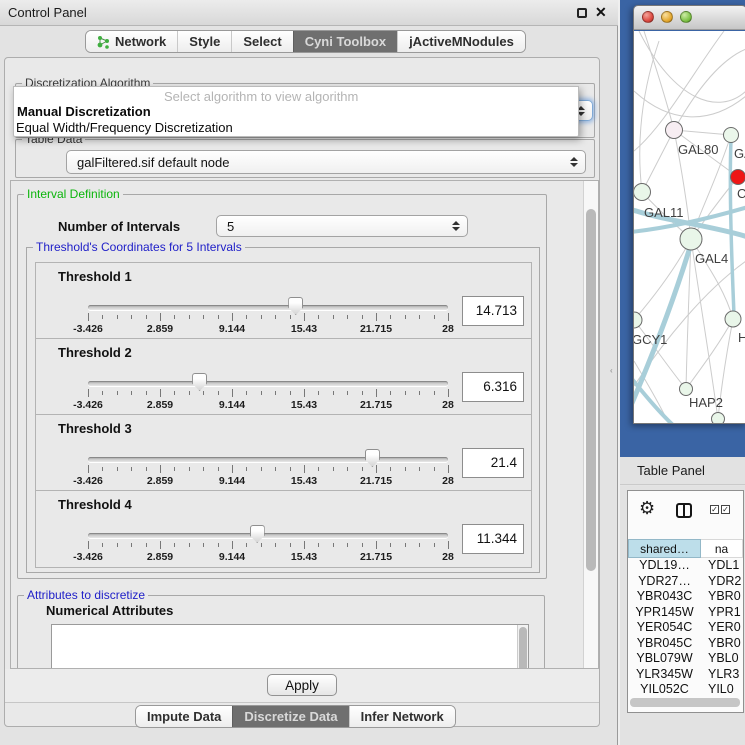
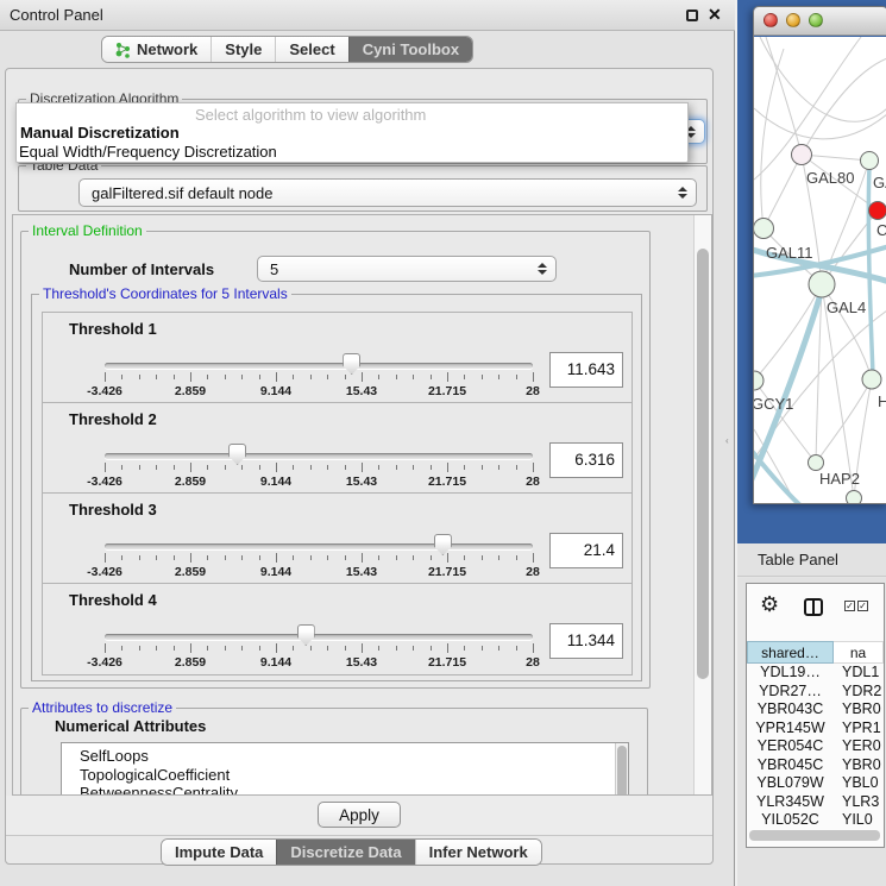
  Control Panel
  ✕
  Network
  Style
  Select
  Cyni Toolbox
- jActiveMNodules
  Discretization Algorithm
  Select algorithm to view algorithm
  Manual Discretization
  Equal Width/Frequency Discretization
  Table Data
  galFiltered.sif default node
  Interval Definition
  Number of Intervals
  5
  Threshold's Coordinates for 5 Intervals
  Threshold 1
  -3.426
  2.859
  9.144
  15.43
  21.715
  28
- 14.713
+ 11.643
  Threshold 2
  -3.426
  2.859
  9.144
  15.43
  21.715
  28
  6.316
  Threshold 3
  -3.426
  2.859
  9.144
  15.43
  21.715
  28
  21.4
  Threshold 4
  -3.426
  2.859
  9.144
  15.43
  21.715
  28
  11.344
  Attributes to discretize
  Numerical Attributes
+ SelfLoops
+ TopologicalCoefficient
+ BetweennessCentrality
  Apply
  Impute Data
  Discretize Data
  Infer Network
  ‹
  GAL80
  C
  GAL11
  GAL4
  GCY1
  H
  HAP2
  Table Panel
  ⚙
  ✓
  ✓
  shared…
  na
  YDL19…
  YDL1
  YDR27…
  YDR2
  YBR043C
  YBR0
  YPR145W
  YPR1
  YER054C
  YER0
  YBR045C
  YBR0
  YBL079W
  YBL0
  YLR345W
  YLR3
  YIL052C
  YIL0
